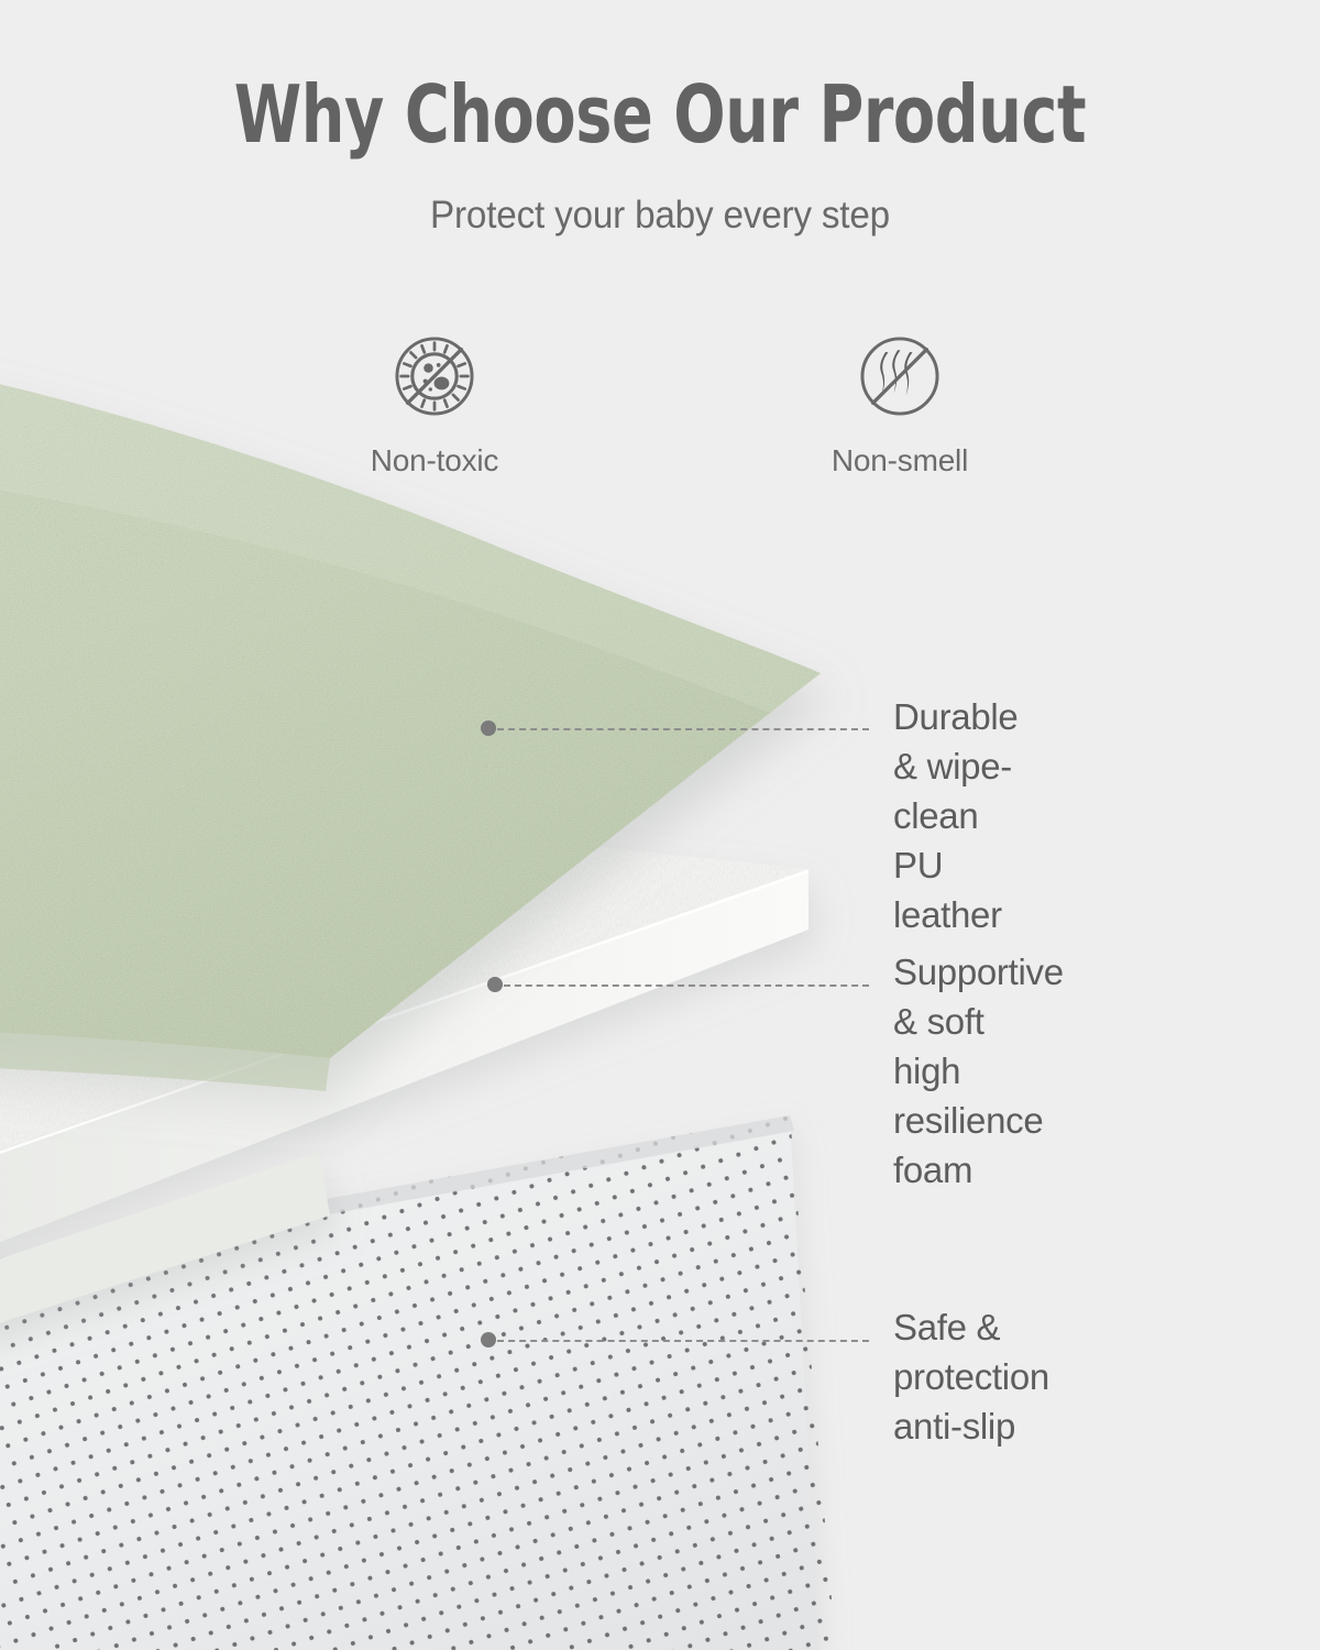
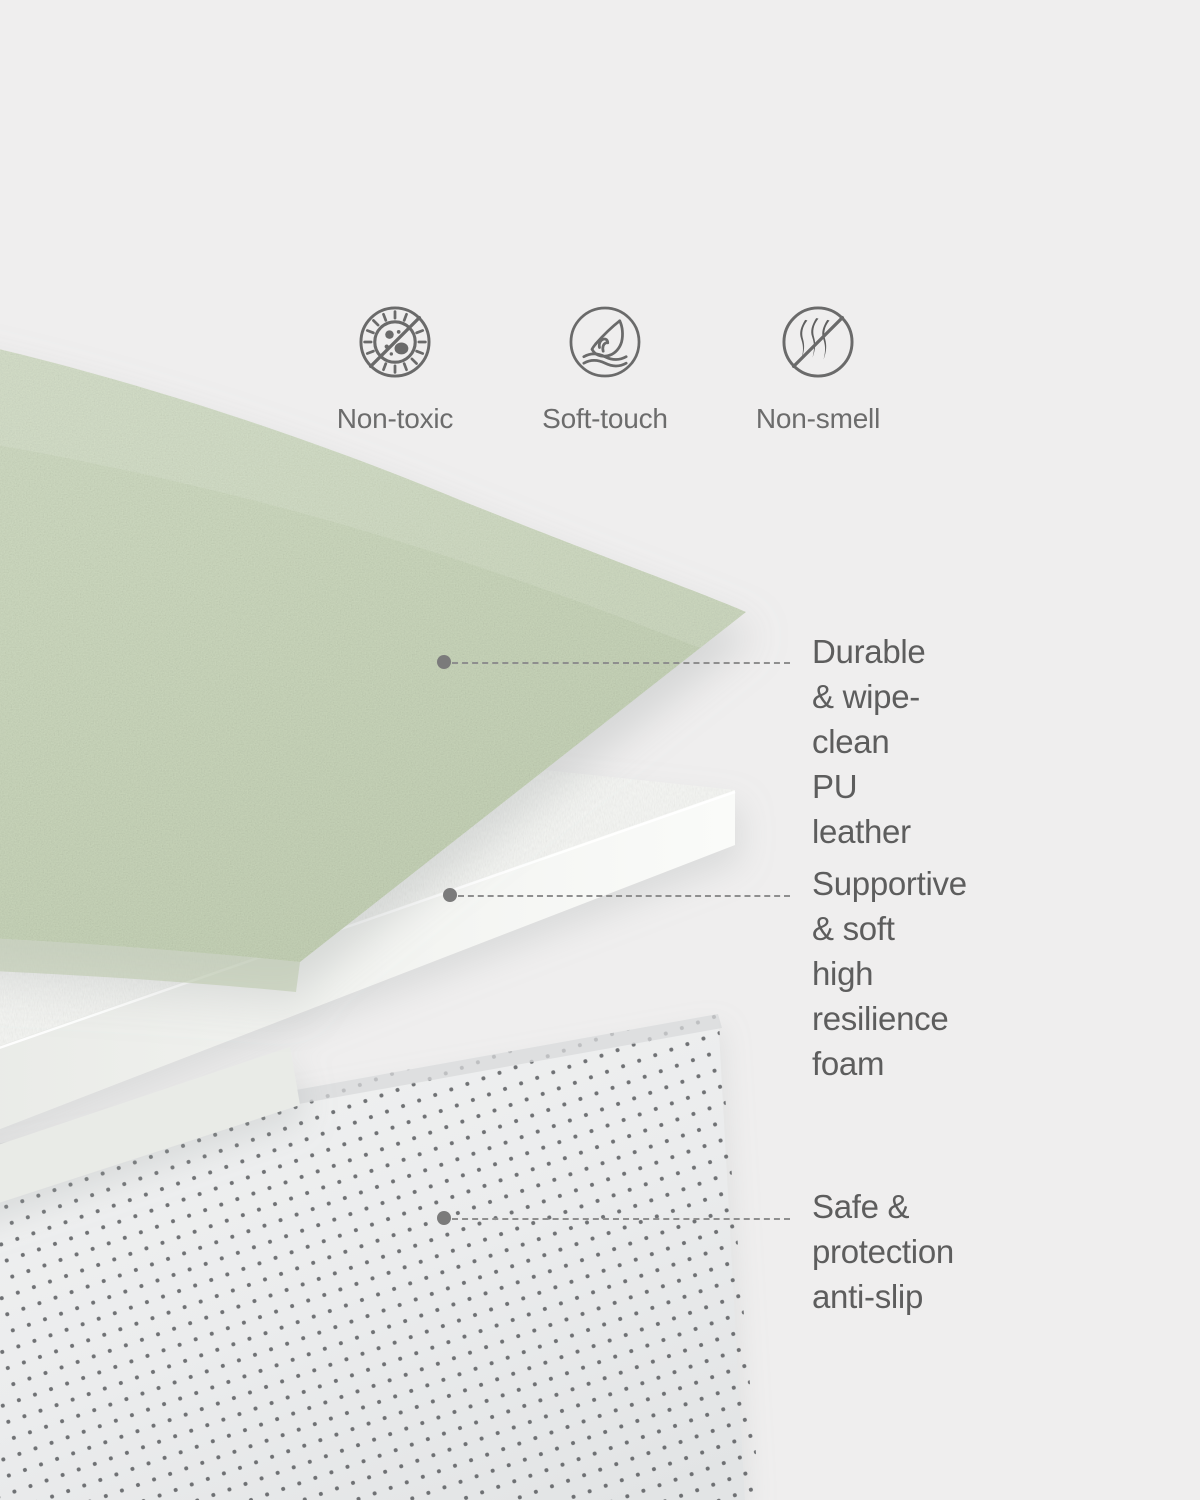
- Why Choose Our Product
- Protect your baby every step
  Non-toxic
+ Soft-touch
  Non-smell
  Durable & wipe-clean
  PU leather
  Supportive & soft
  high resilience foam
  Safe & protection
  anti-slip
